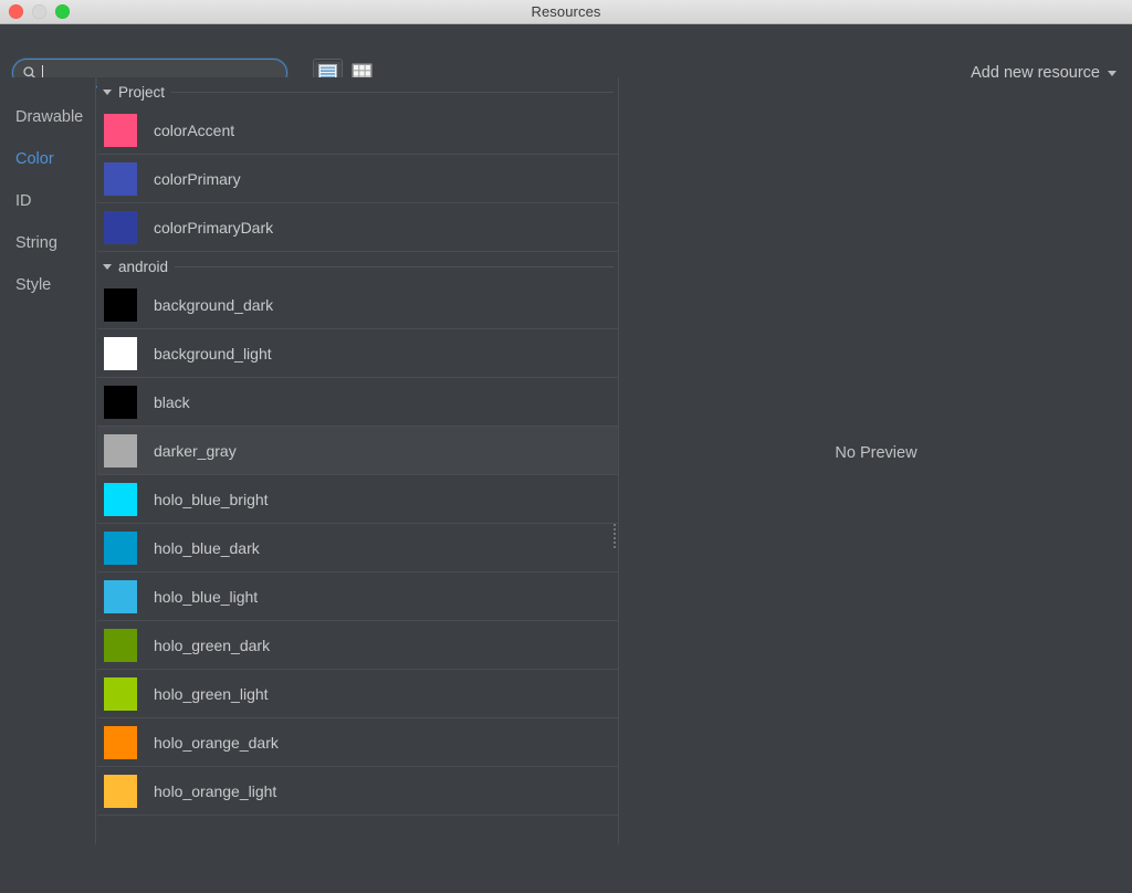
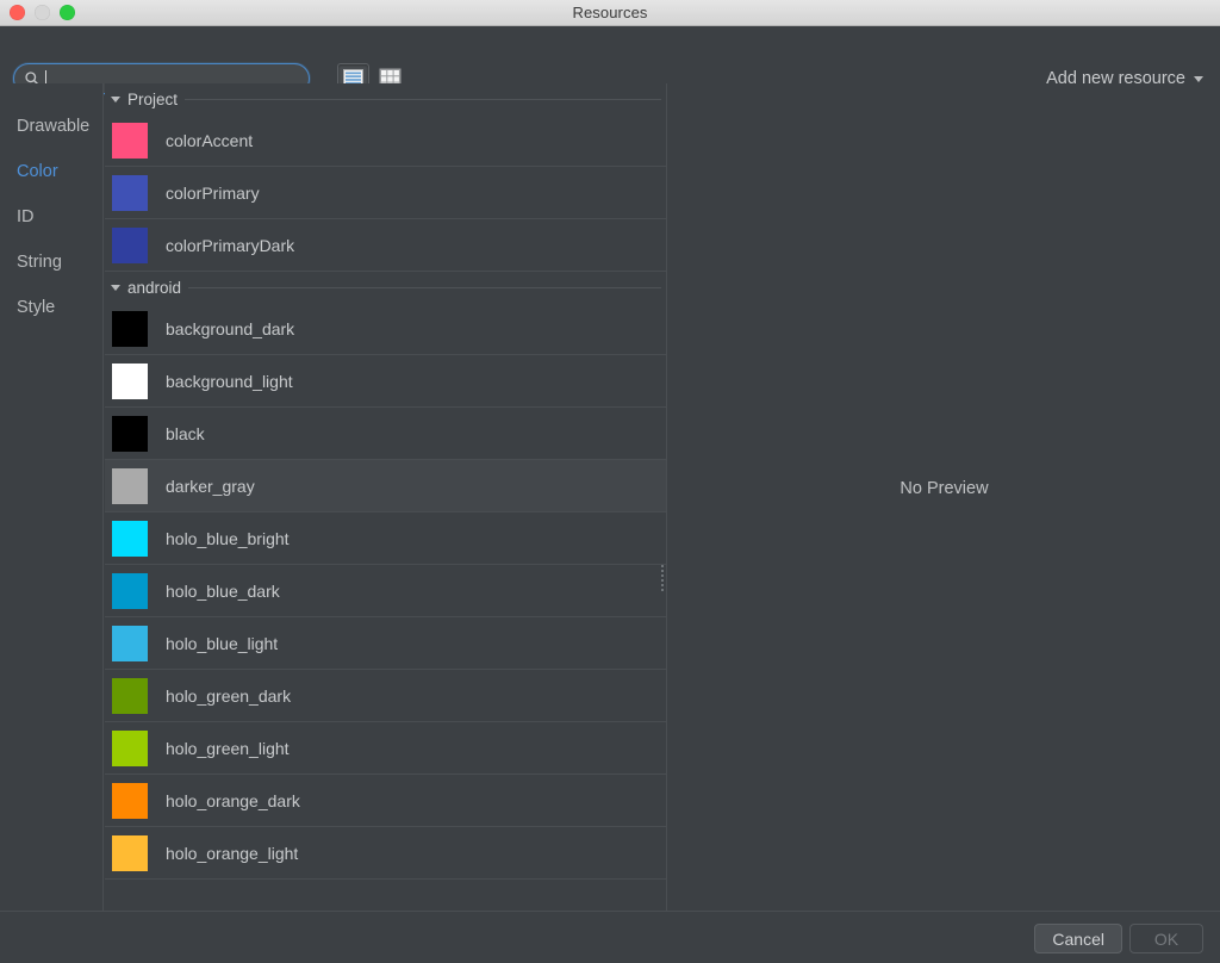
  Resources
  Add new resource
  Drawable
  Color
  ID
  String
  Style
  Project
  colorAccent
  colorPrimary
  colorPrimaryDark
  android
  background_dark
  background_light
  black
  darker_gray
  holo_blue_bright
  holo_blue_dark
  holo_blue_light
  holo_green_dark
  holo_green_light
  holo_orange_dark
  holo_orange_light
  No Preview
+ Cancel
+ OK
